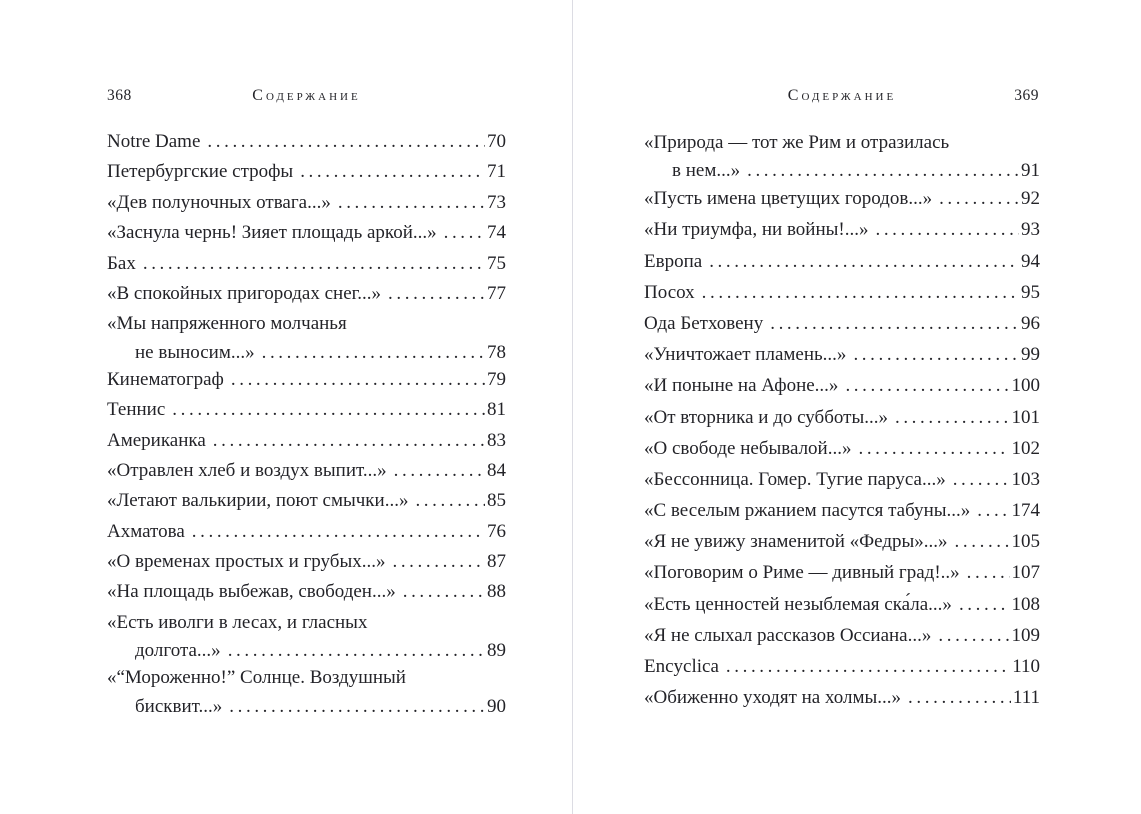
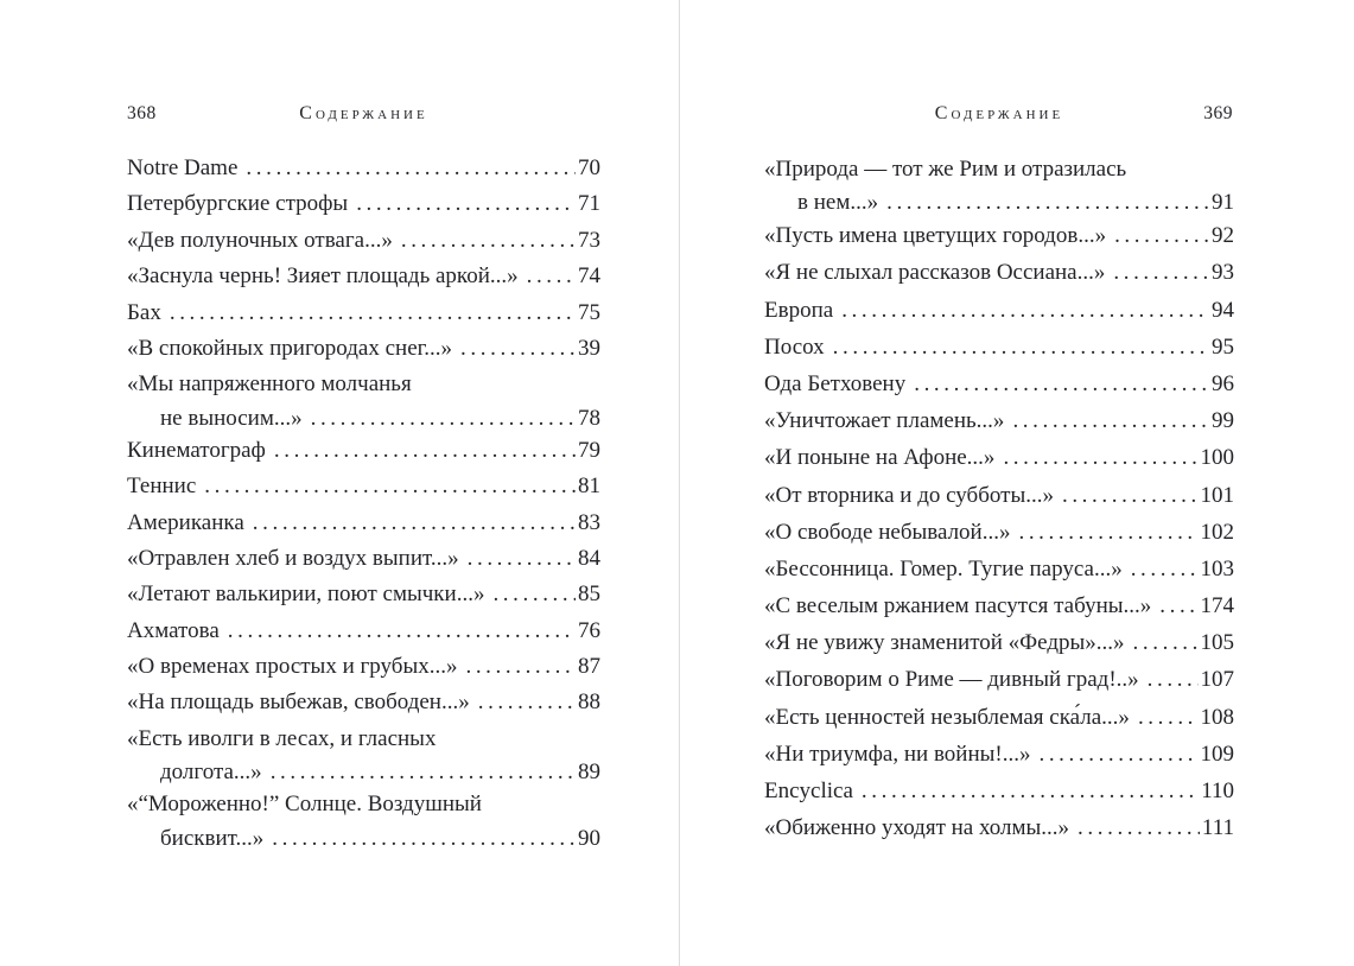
  368
  Содержание
  Notre Dame
  70
  Петербургские строфы
  71
  «Дев полуночных отвага...»
  73
  «Заснула чернь! Зияет площадь аркой...»
  74
  Бах
  75
  «В спокойных пригородах снег...»
- 77
+ 39
  «Мы напряженного молчанья
  не выносим...»
  78
  Кинематограф
  79
  Теннис
  81
  Американка
  83
  «Отравлен хлеб и воздух выпит...»
  84
  «Летают валькирии, поют смычки...»
  85
  Ахматова
  76
  «О временах простых и грубых...»
  87
  «На площадь выбежав, свободен...»
  88
  «Есть иволги в лесах, и гласных
  долгота...»
  89
  «“Мороженно!” Солнце. Воздушный
  бисквит...»
  90
  Содержание
  369
  «Природа — тот же Рим и отразилась
  в нем...»
  91
  «Пусть имена цветущих городов...»
  92
- «Ни триумфа, ни войны!...»
+ «Я не слыхал рассказов Оссиана...»
  93
  Европа
  94
  Посох
  95
  Ода Бетховену
  96
  «Уничтожает пламень...»
  99
  «И поныне на Афоне...»
  100
  «От вторника и до субботы...»
  101
  «О свободе небывалой...»
  102
  «Бессонница. Гомер. Тугие паруса...»
  103
  «С веселым ржанием пасутся табуны...»
  174
  «Я не увижу знаменитой «Федры»...»
  105
  «Поговорим о Риме — дивный град!..»
  107
  «Есть ценностей незыблемая ска́ла...»
  108
- «Я не слыхал рассказов Оссиана...»
+ «Ни триумфа, ни войны!...»
  109
  Encyclica
  110
  «Обиженно уходят на холмы...»
  111
